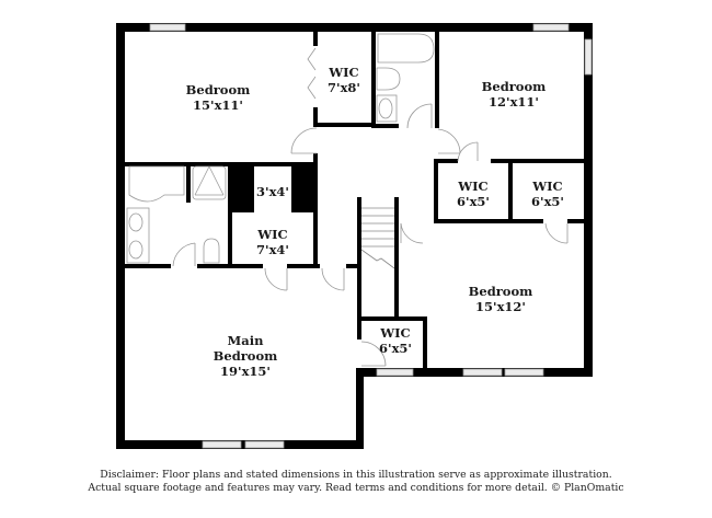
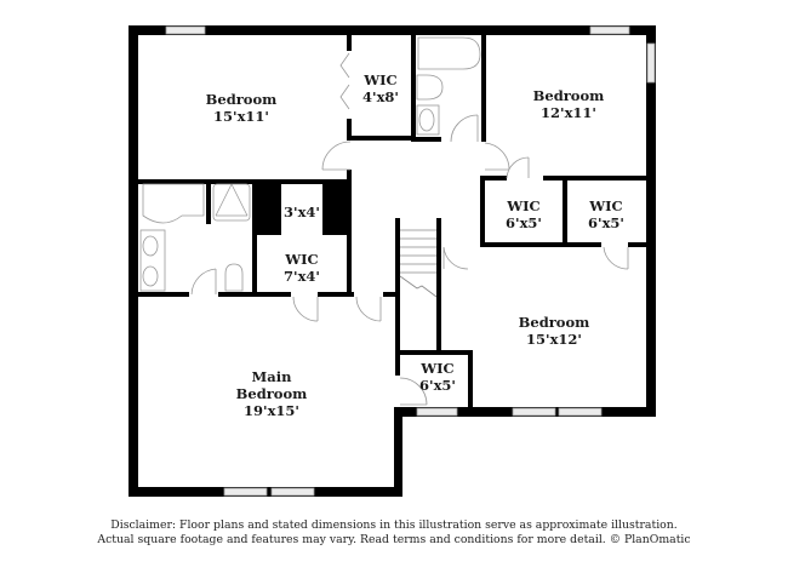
  Bedroom
  15'x11'
  WIC
- 7'x8'
+ 4'x8'
  Bedroom
  12'x11'
  3'x4'
  WIC
  7'x4'
  WIC
  6'x5'
  WIC
  6'x5'
  Bedroom
  15'x12'
  Main
  Bedroom
  19'x15'
  WIC
  6'x5'
  Disclaimer: Floor plans and stated dimensions in this illustration serve as approximate illustration.
  Actual square footage and features may vary. Read terms and conditions for more detail. © PlanOmatic
